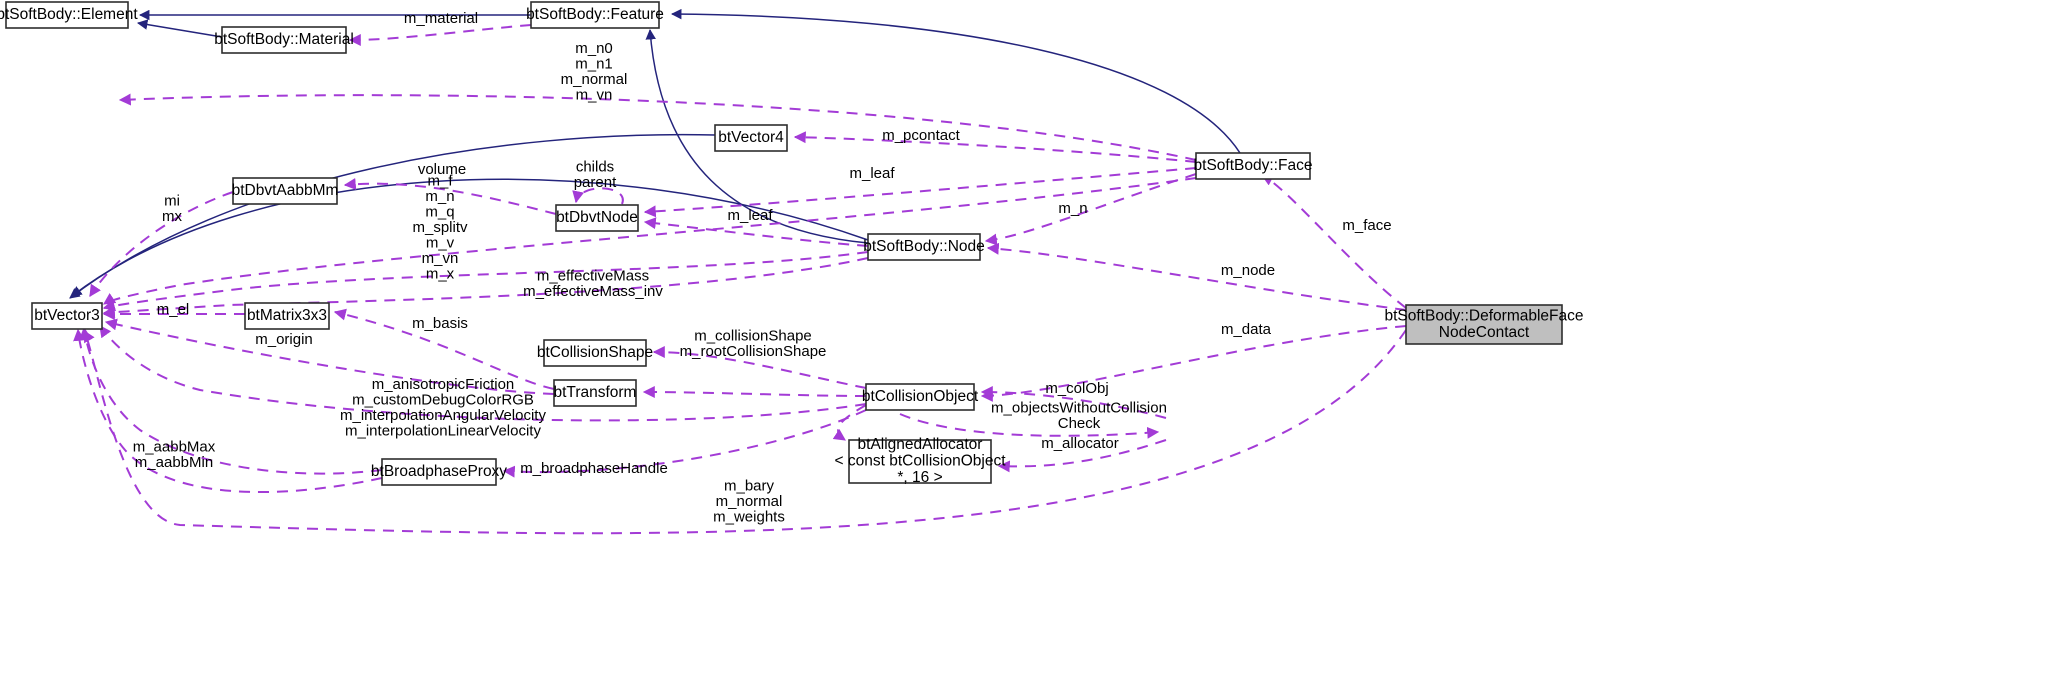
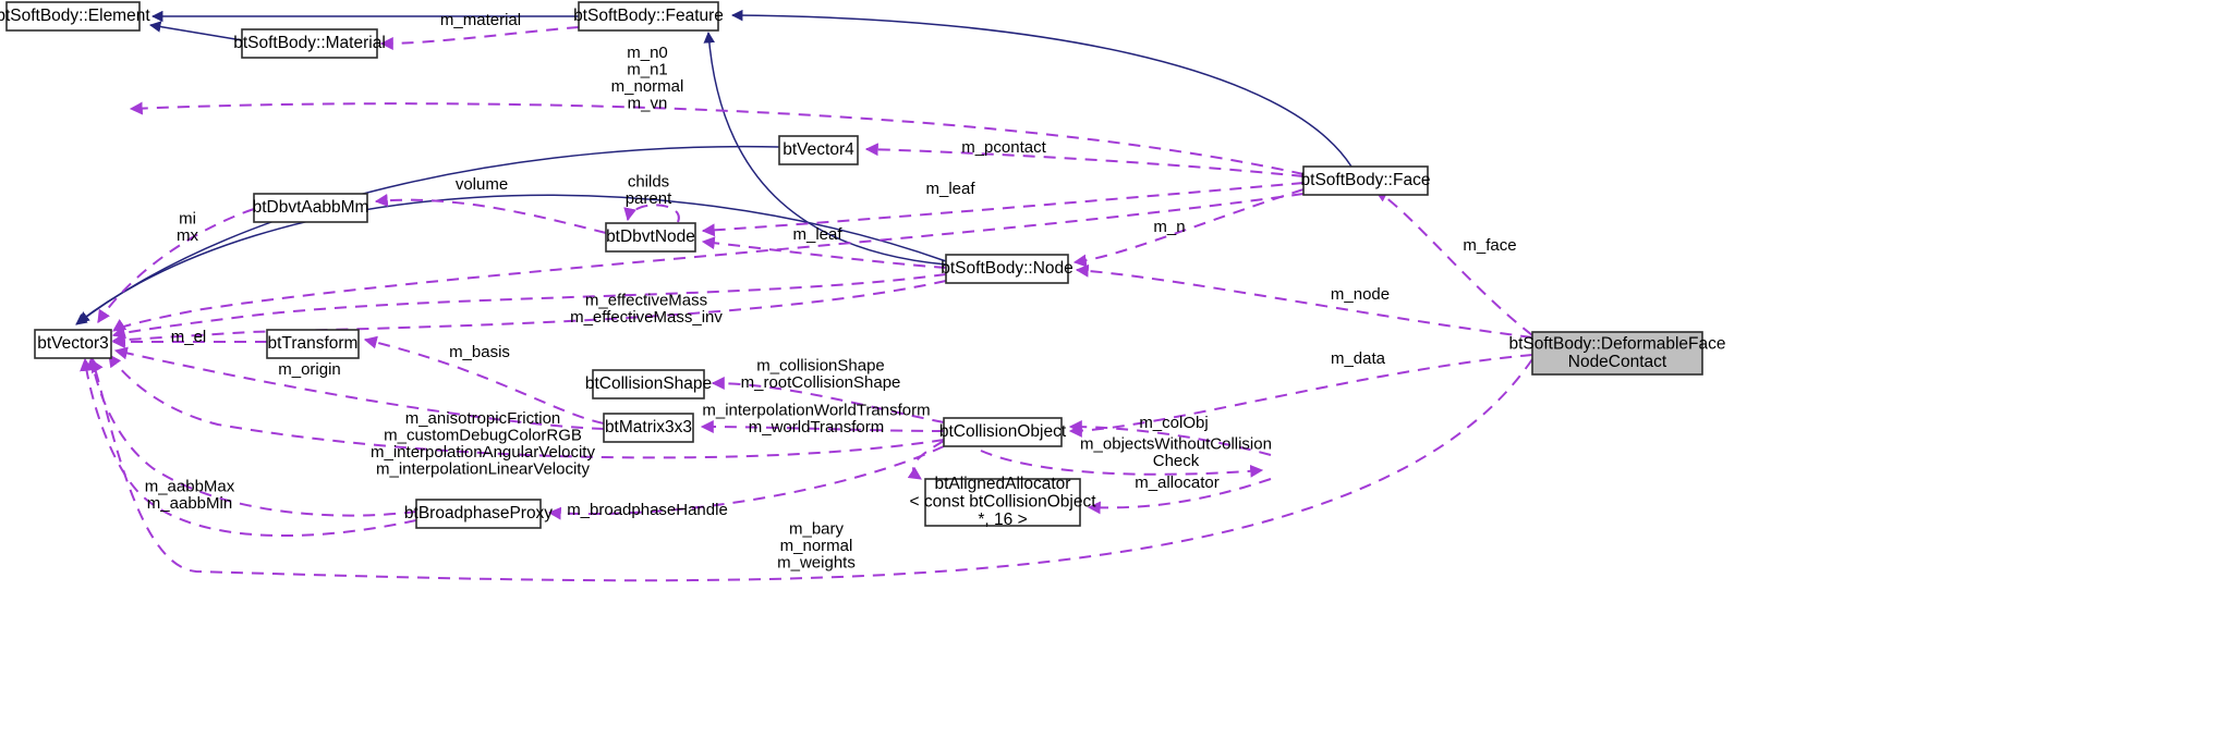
  btSoftBody::Element
  btSoftBody::Material
  btSoftBody::Feature
  btVector4
  btSoftBody::Face
  btDbvtAabbMm
  btDbvtNode
  btSoftBody::Node
  btSoftBody::DeformableFace NodeContact
  btVector3
- btMatrix3x3
+ btTransform
  btCollisionShape
- btTransform
+ btMatrix3x3
  btCollisionObject
  btAlignedAllocator < const btCollisionObject *, 16 >
  btBroadphaseProxy
  m_material
  m_n0 m_n1 m_normal m_vn
  m_pcontact
  volume
  childs parent
  m_leaf
  mi mx
- m_f m_n m_q m_splitv m_v m_vn m_x
  m_leaf
  m_n
  m_face
  m_effectiveMass m_effectiveMass_inv
  m_node
  m_el
  m_basis
  m_data
  m_origin
  m_collisionShape m_rootCollisionShape
+ m_interpolationWorldTransform m_worldTransform
  m_colObj
  m_anisotropicFriction m_customDebugColorRGB m_interpolationAngularVelocity m_interpolationLinearVelocity
  m_objectsWithoutCollision Check
  m_allocator
  m_aabbMax m_aabbMin
  m_broadphaseHandle
  m_bary m_normal m_weights
